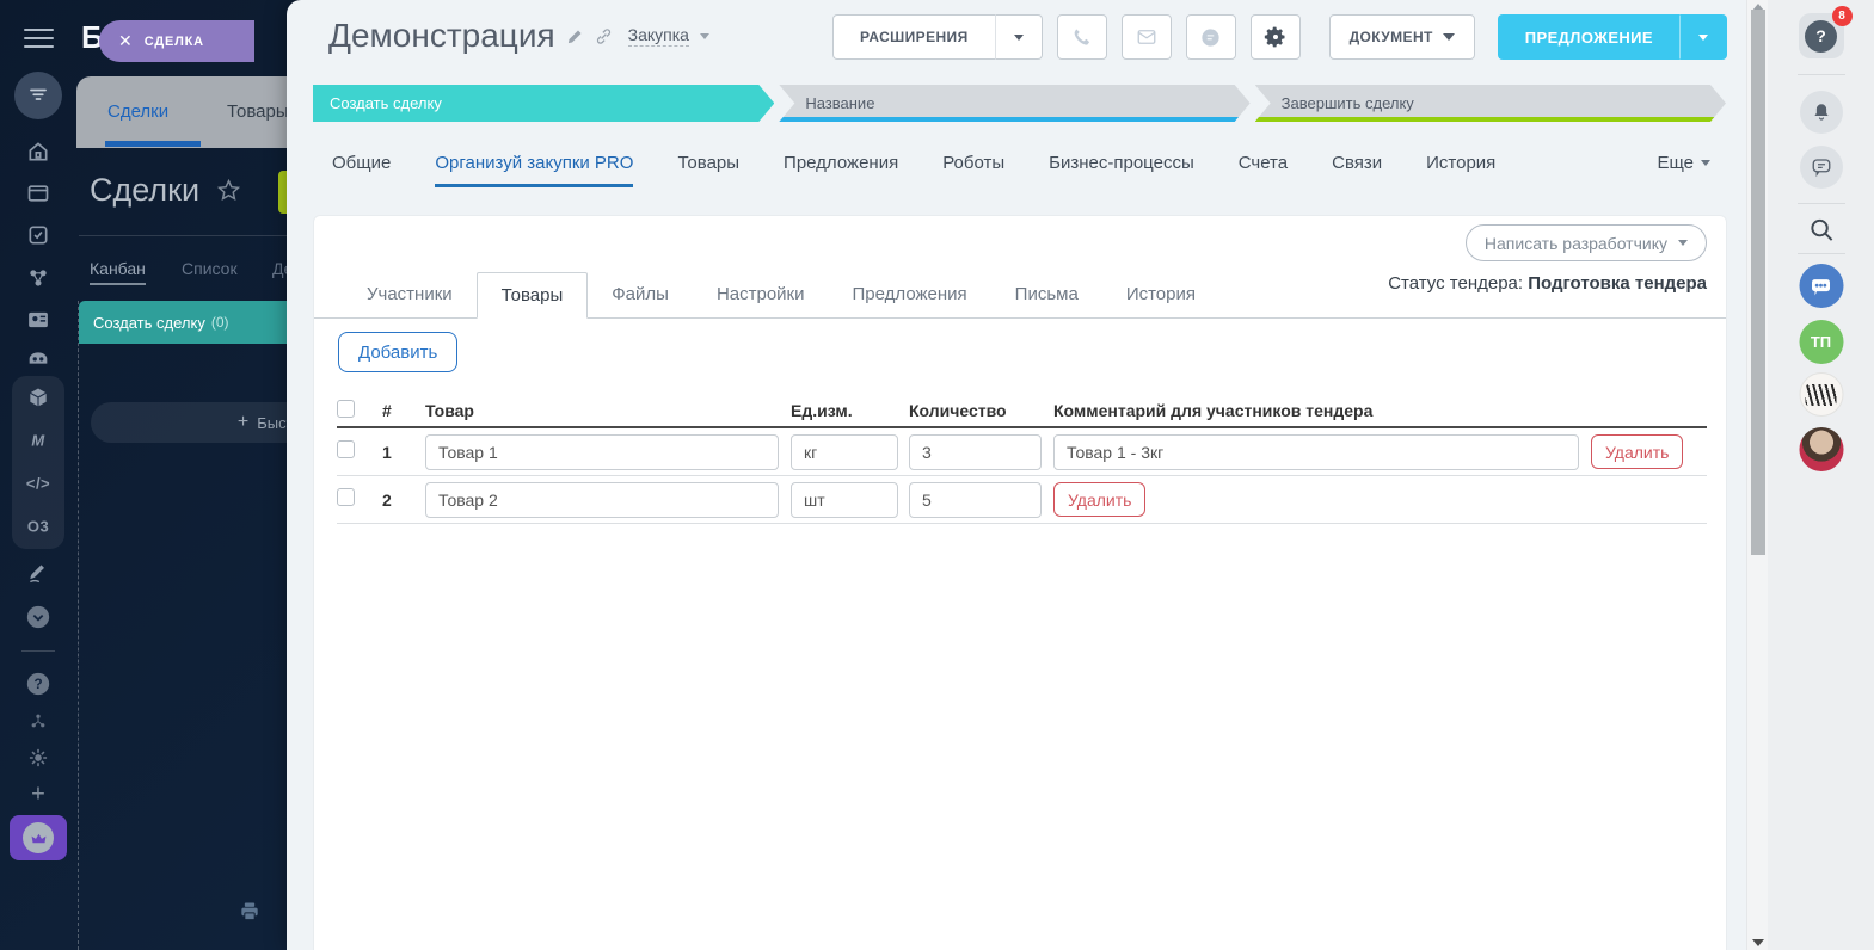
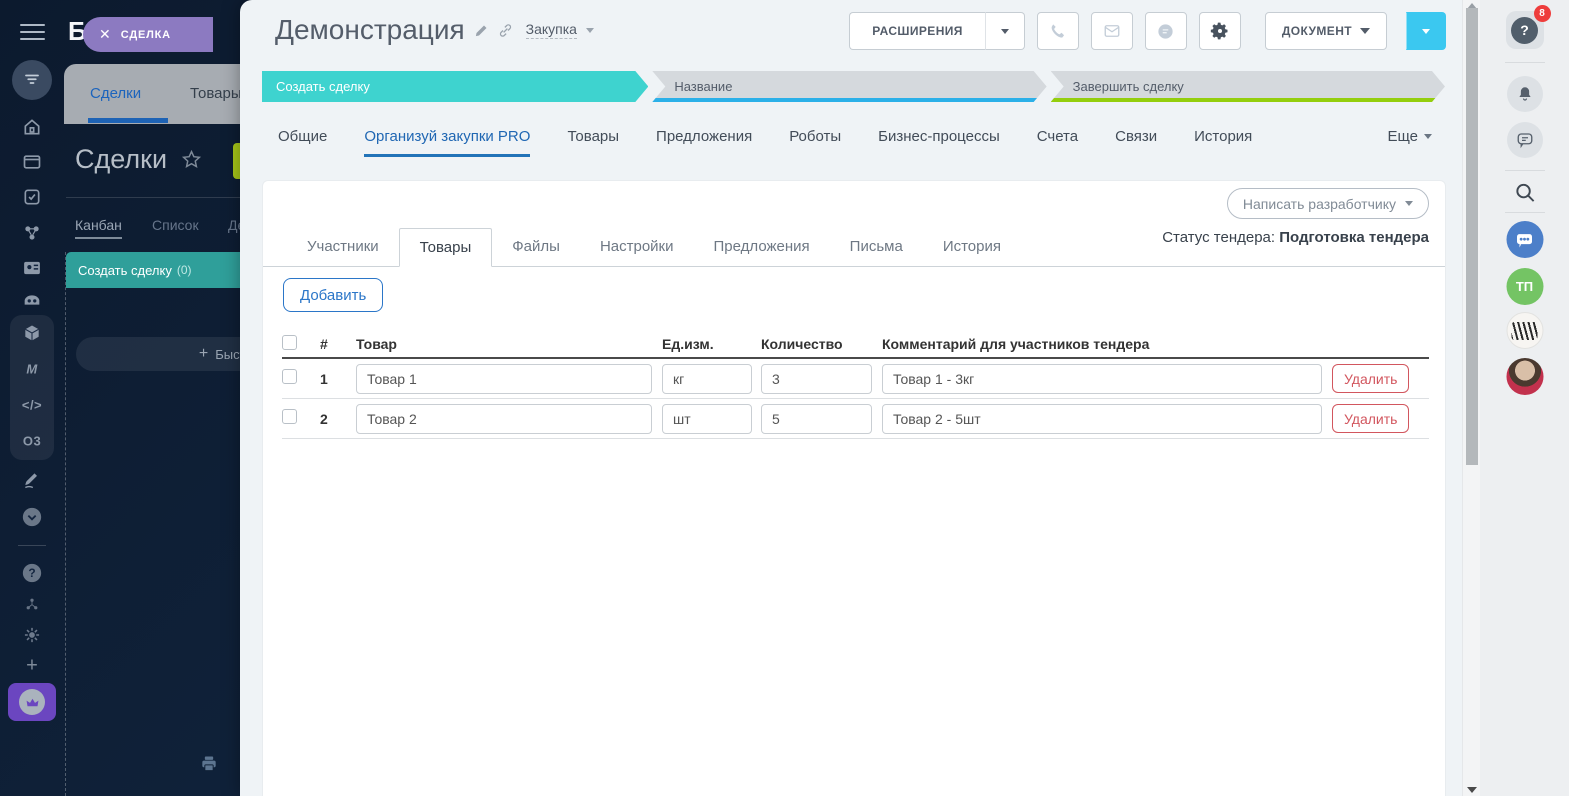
  M
  </>
  O3
  ?
  +
  Сделки
  Товары
  Сделки
  Канбан
  Список
  Создать сделку
  (0)
  +
  ✕
  СДЕЛКА
  Демонстрация
  Закупка
  РАСШИРЕНИЯ
  ДОКУМЕНТ
- ПРЕДЛОЖЕНИЕ
  Создать сделку
  Название
  Завершить сделку
  Общие
  Организуй закупки PRO
  Товары
  Предложения
  Роботы
  Бизнес-процессы
  Счета
  Связи
  История
  Еще
  Написать разработчику
  Статус тендера: Подготовка тендера
  Участники
  Товары
  Файлы
  Настройки
  Предложения
  Письма
  История
  Добавить
  #
  Товар
  Ед.изм.
  Количество
  Комментарий для участников тендера
  1
  Товар 1
  кг
  3
  Товар 1 - 3кг
  Удалить
  2
  Товар 2
  шт
  5
+ Товар 2 - 5шт
  Удалить
  ?
  8
  ТП
